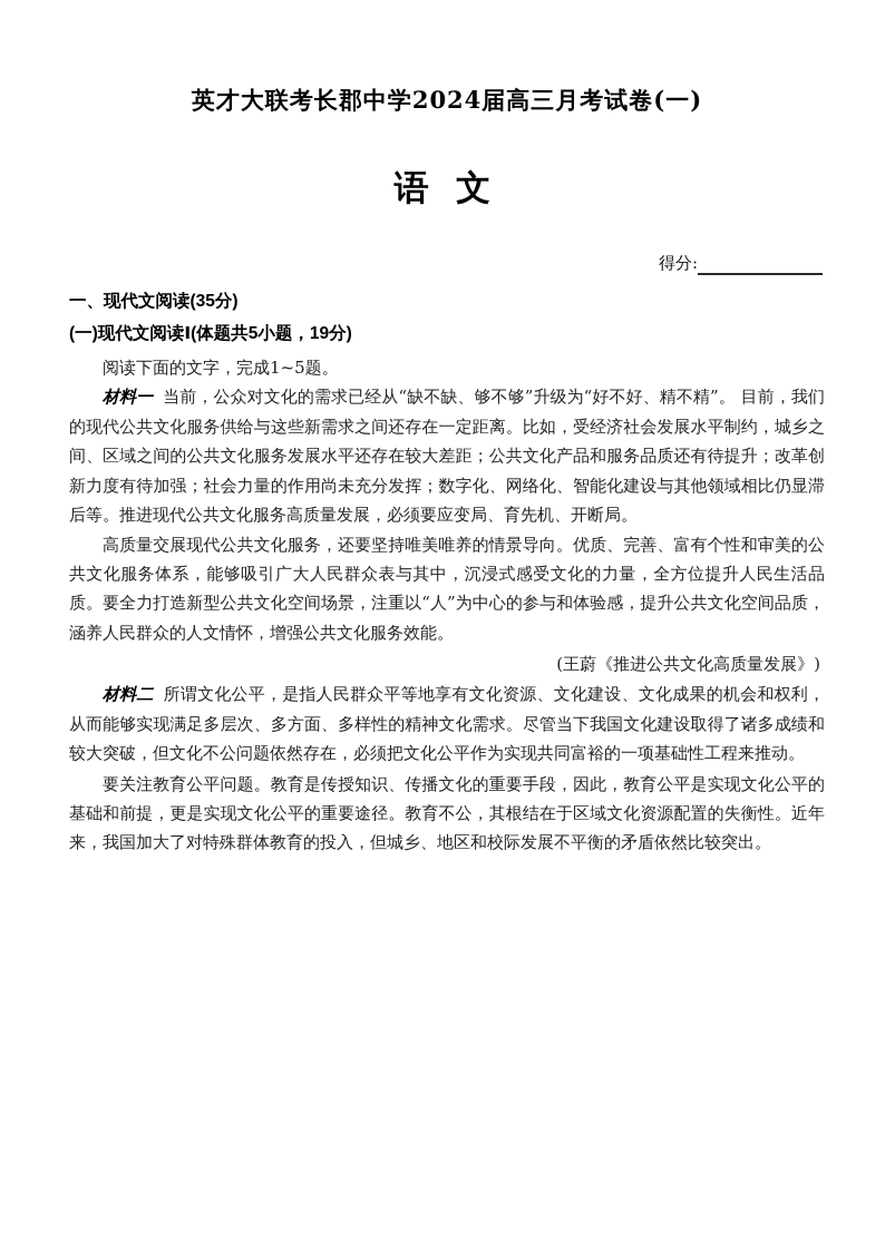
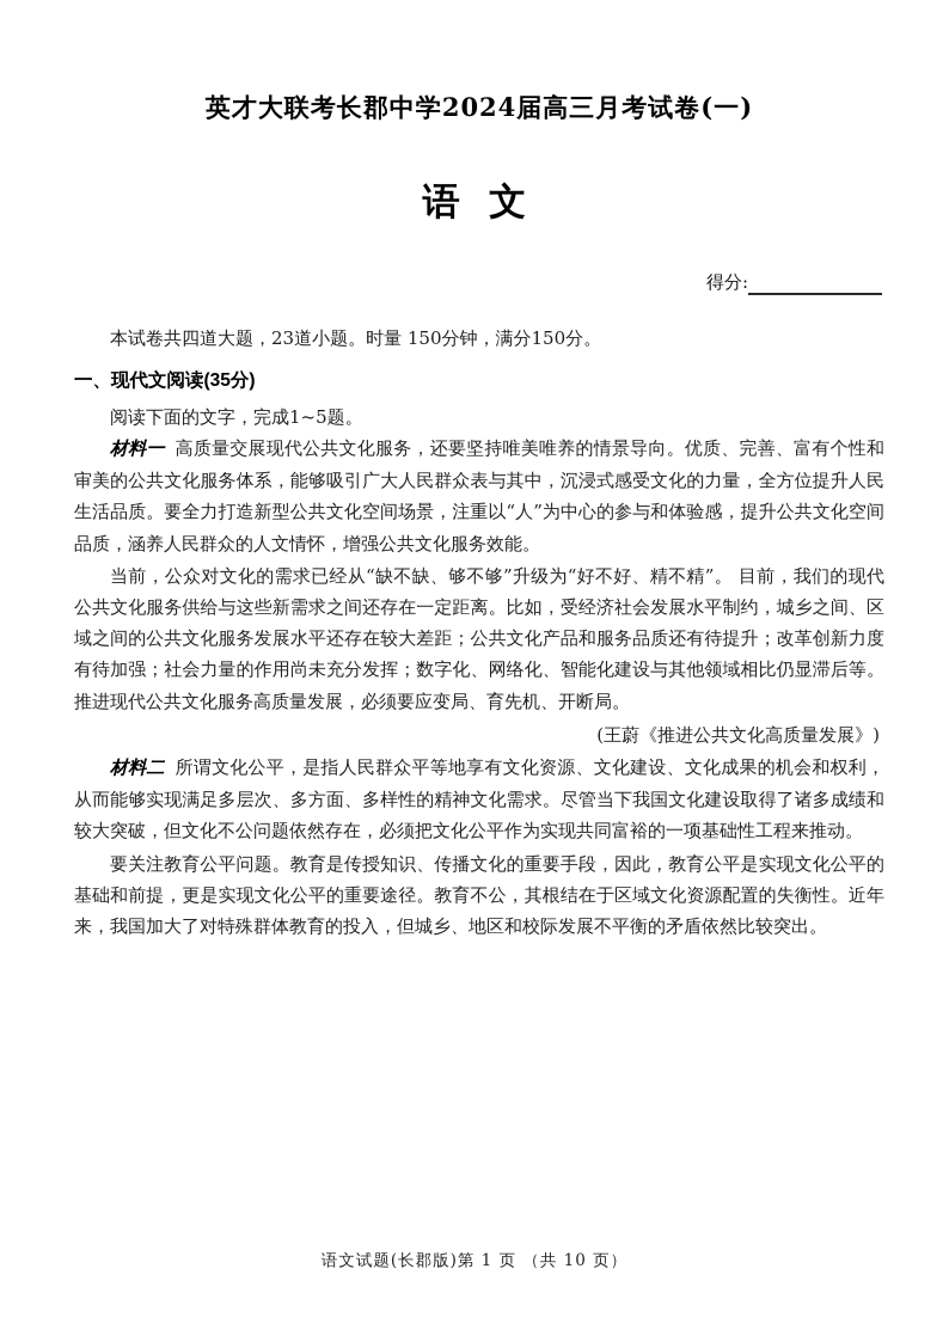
  英才大联考长郡中学2024届高三月考试卷(一)
  语 文
  得分:
+ 本试卷共四道大题，23道小题。时量 150分钟，满分150分。
  一、现代文阅读(35分)
- (一)现代文阅读Ⅰ(体题共5小题，19分)
  阅读下面的文字，完成1~5题。
- 材料一 当前，公众对文化的需求已经从“缺不缺、够不够”升级为“好不好、精不精”。 目前，我们的现代公共文化服务供给与这些新需求之间还存在一定距离。比如，受经济社会发展水平制约，城乡之间、区域之间的公共文化服务发展水平还存在较大差距；公共文化产品和服务品质还有待提升；改革创新力度有待加强；社会力量的作用尚未充分发挥；数字化、网络化、智能化建设与其他领域相比仍显滞后等。推进现代公共文化服务高质量发展，必须要应变局、育先机、开断局。
+ 材料一 高质量交展现代公共文化服务，还要坚持唯美唯养的情景导向。优质、完善、富有个性和审美的公共文化服务体系，能够吸引广大人民群众表与其中，沉浸式感受文化的力量，全方位提升人民生活品质。要全力打造新型公共文化空间场景，注重以“人”为中心的参与和体验感，提升公共文化空间品质，涵养人民群众的人文情怀，增强公共文化服务效能。
- 高质量交展现代公共文化服务，还要坚持唯美唯养的情景导向。优质、完善、富有个性和审美的公共文化服务体系，能够吸引广大人民群众表与其中，沉浸式感受文化的力量，全方位提升人民生活品质。要全力打造新型公共文化空间场景，注重以“人”为中心的参与和体验感，提升公共文化空间品质，涵养人民群众的人文情怀，增强公共文化服务效能。
+ 当前，公众对文化的需求已经从“缺不缺、够不够”升级为“好不好、精不精”。 目前，我们的现代公共文化服务供给与这些新需求之间还存在一定距离。比如，受经济社会发展水平制约，城乡之间、区域之间的公共文化服务发展水平还存在较大差距；公共文化产品和服务品质还有待提升；改革创新力度有待加强；社会力量的作用尚未充分发挥；数字化、网络化、智能化建设与其他领域相比仍显滞后等。推进现代公共文化服务高质量发展，必须要应变局、育先机、开断局。
  (王蔚《推进公共文化高质量发展》)
  材料二 所谓文化公平，是指人民群众平等地享有文化资源、文化建设、文化成果的机会和权利，从而能够实现满足多层次、多方面、多样性的精神文化需求。尽管当下我国文化建设取得了诸多成绩和较大突破，但文化不公问题依然存在，必须把文化公平作为实现共同富裕的一项基础性工程来推动。
  要关注教育公平问题。教育是传授知识、传播文化的重要手段，因此，教育公平是实现文化公平的基础和前提，更是实现文化公平的重要途径。教育不公，其根结在于区域文化资源配置的失衡性。近年来，我国加大了对特殊群体教育的投入，但城乡、地区和校际发展不平衡的矛盾依然比较突出。
+ 语文试题(长郡版)第 1 页 （共 10 页）
